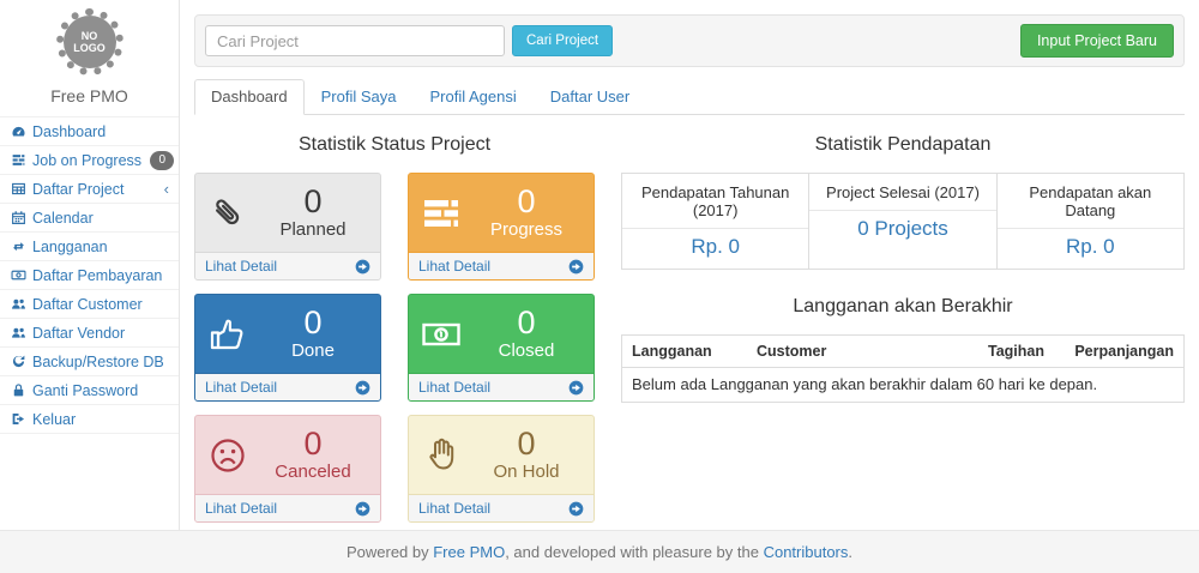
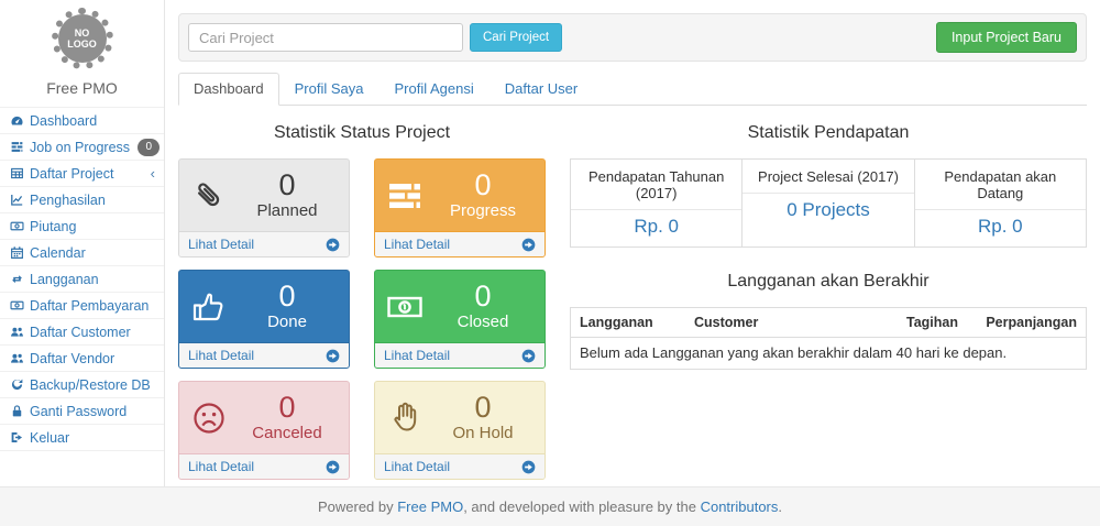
  NO LOGO
  Free PMO
  Dashboard
  Job on Progress
  0
  Daftar Project
  ‹
+ Penghasilan
+ Piutang
  Calendar
  Langganan
  Daftar Pembayaran
  Daftar Customer
  Daftar Vendor
  Backup/Restore DB
  Ganti Password
  Keluar
  Cari Project
  Cari Project
  Input Project Baru
  Dashboard
  Profil Saya
  Profil Agensi
  Daftar User
  Statistik Status Project
  0
  Planned
  Lihat Detail
  0
  Progress
  Lihat Detail
  0
  Done
  Lihat Detail
  0
  Closed
  Lihat Detail
  0
  Canceled
  Lihat Detail
  0
  On Hold
  Lihat Detail
  Statistik Pendapatan
  Pendapatan Tahunan (2017)
  Rp. 0
  Project Selesai (2017)
  0 Projects
  Pendapatan akan Datang
  Rp. 0
  Langganan akan Berakhir
  Langganan
  Customer
  Tagihan
  Perpanjangan
- Belum ada Langganan yang akan berakhir dalam 60 hari ke depan.
+ Belum ada Langganan yang akan berakhir dalam 40 hari ke depan.
  Powered by Free PMO, and developed with pleasure by the Contributors.
